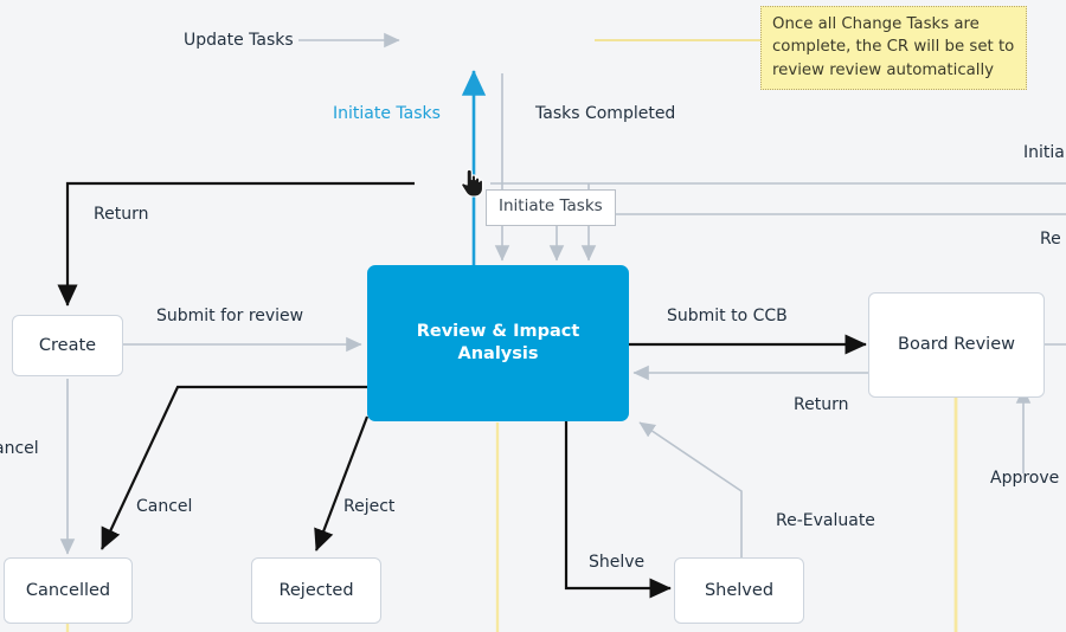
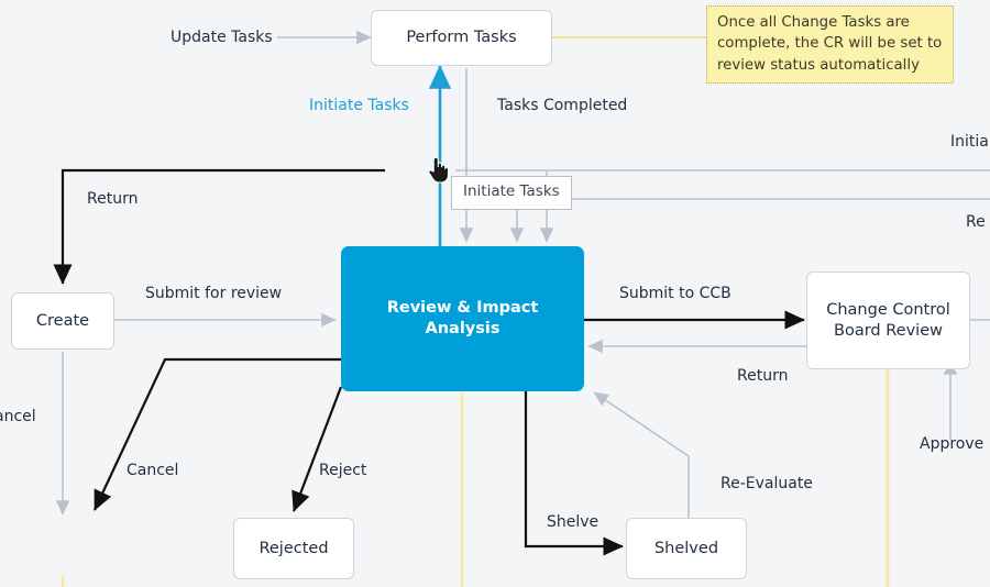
+ Perform Tasks
  Create
  Review & Impact Analysis
+ Change Control
  Board Review
- Cancelled
  Rejected
  Shelved
  Update Tasks
  Initiate Tasks
  Tasks Completed
  Return
  Submit for review
  Submit to CCB
  Return
  ncel
  Cancel
  Reject
  Shelve
  Re-Evaluate
  Approve
  Initia
  Re
- Once all Change Tasks are complete, the CR will be set to review review automatically
+ Once all Change Tasks are complete, the CR will be set to review status automatically
  Initiate Tasks
